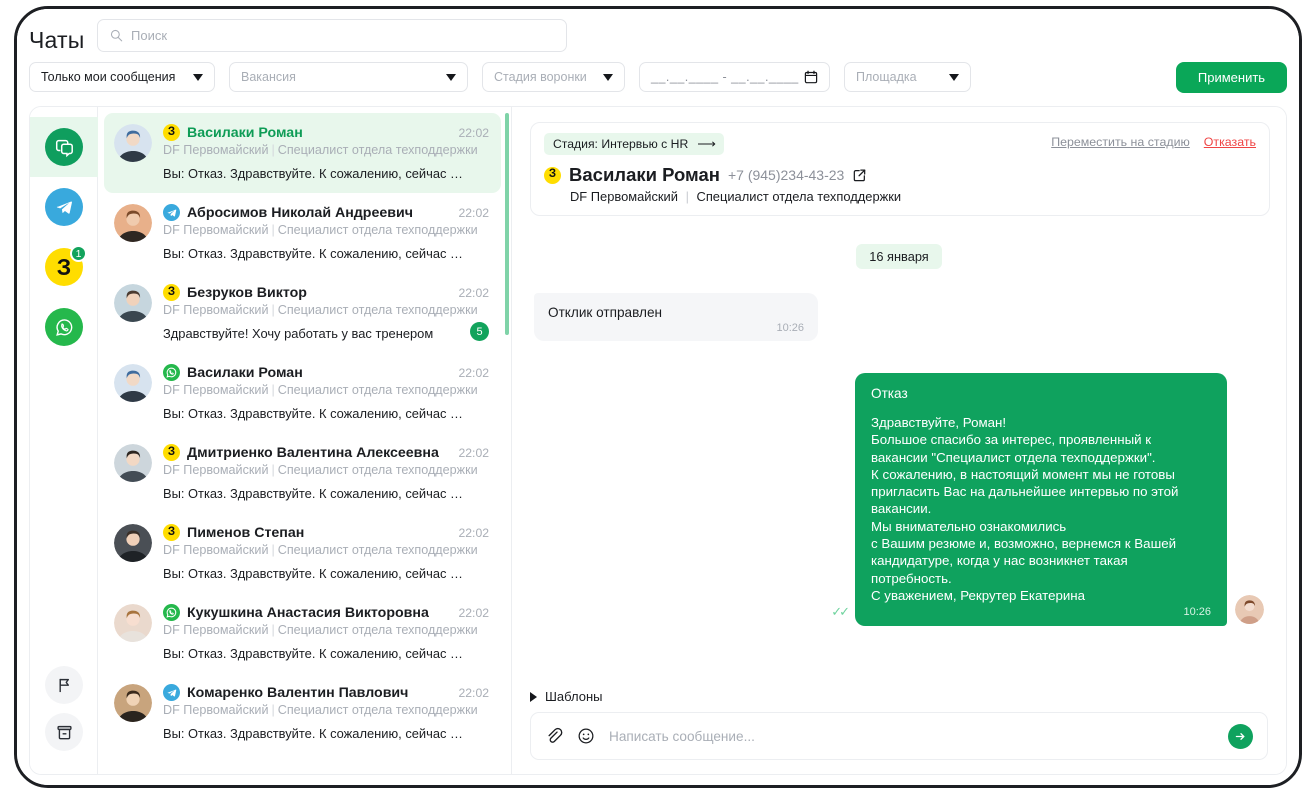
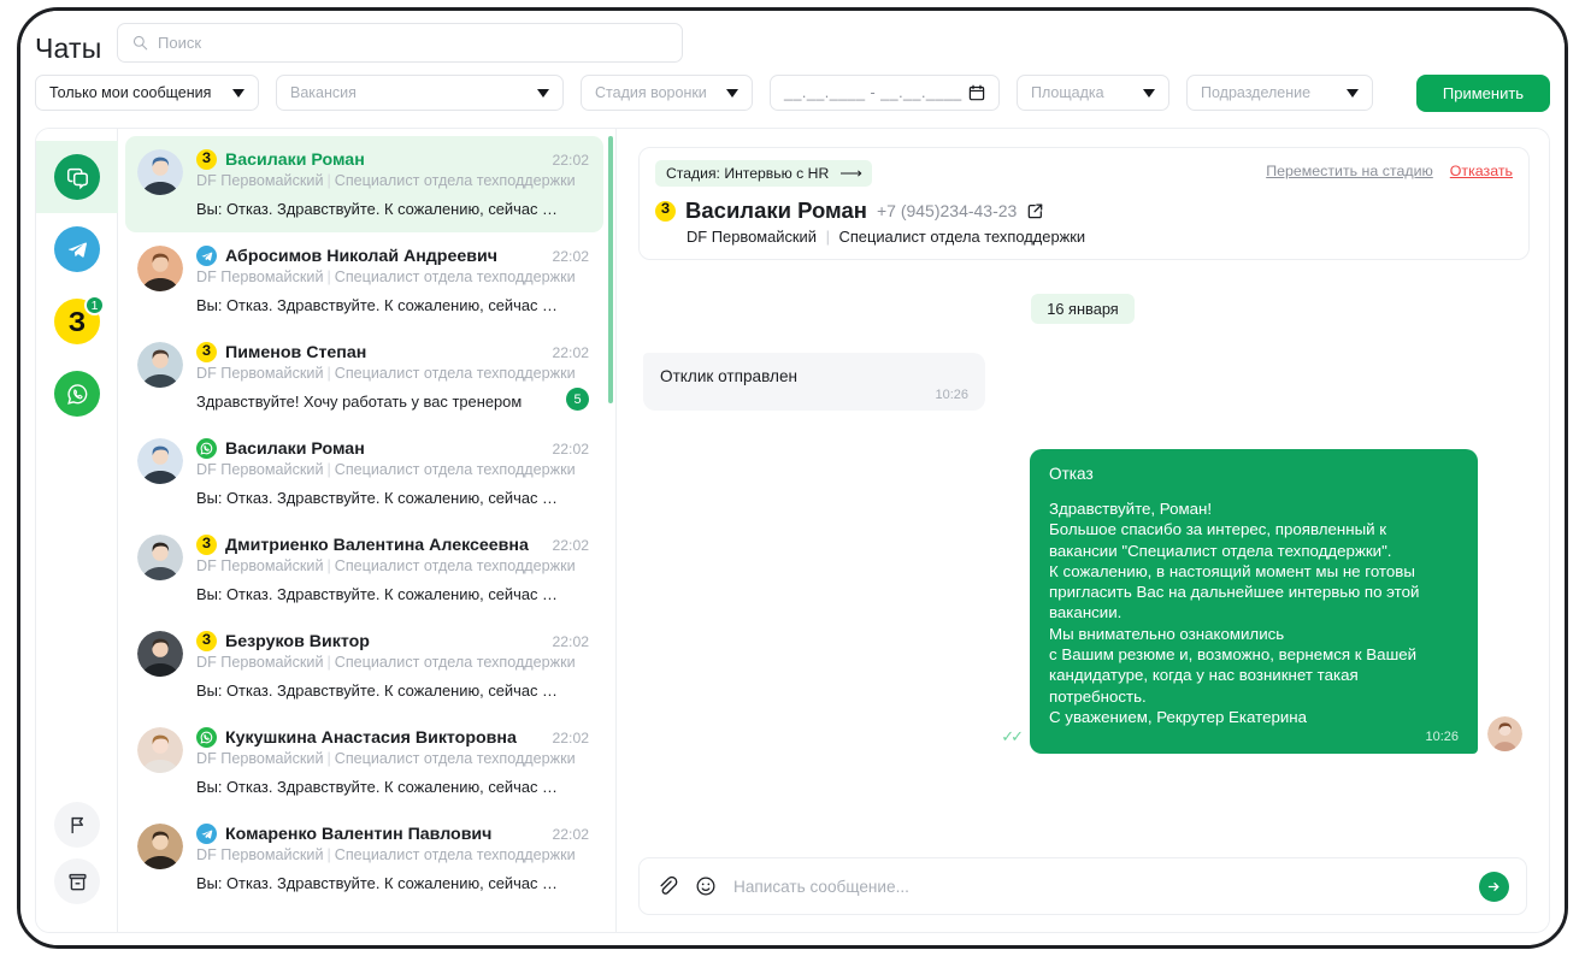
  Чаты
  Поиск
  Только мои сообщения
  Вакансия
  Стадия воронки
  __.__.____ - __.__.____
  Площадка
+ Подразделение
  Применить
  З
  1
  З
  Василаки Роман
  22:02
  DF Первомайский Специалист отдела техподдержки
  Вы: Отказ. Здравствуйте. К сожалению, сейчас м
  Абросимов Николай Андреевич
  22:02
  DF Первомайский | Специалист отдела техподдержки
  Вы: Отказ. Здравствуйте. К сожалению, сейчас м
  З
- Безруков Виктор
+ Пименов Степан
  22:02
  DF Первомайский | Специалист отдела техподдержки
  Здравствуйте! Хочу работать у вас тренером
  5
  Василаки Роман
  22:02
  DF Первомайский | Специалист отдела техподдержки
  Вы: Отказ. Здравствуйте. К сожалению, сейчас м
  З
  Дмитриенко Валентина Алексеевна
  22:02
  DF Первомайский | Специалист отдела техподдержки
  Вы: Отказ. Здравствуйте. К сожалению, сейчас м
  З
- Пименов Степан
+ Безруков Виктор
  22:02
  DF Первомайский | Специалист отдела техподдержки
  Вы: Отказ. Здравствуйте. К сожалению, сейчас м
  Кукушкина Анастасия Викторовна
  22:02
  DF Первомайский | Специалист отдела техподдержки
  Вы: Отказ. Здравствуйте. К сожалению, сейчас м
  Комаренко Валентин Павлович
  22:02
  DF Первомайский | Специалист отдела техподдержки
  Вы: Отказ. Здравствуйте. К сожалению, сейчас м
  Стадия: Интервью с HR
  ⟶
  Переместить на стадию
  Отказать
  З
  Василаки Роман
  +7 (945)234-43-23
  DF Первомайский | Специалист отдела техподдержки
  16 января
  Отклик отправлен
  10:26
  ✓✓
  Отказ
  Здравствуйте, Роман!
  Большое спасибо за интерес, проявленный к
  вакансии "Специалист отдела техподдержки".
  К сожалению, в настоящий момент мы не готовы
  пригласить Вас на дальнейшее интервью по этой
  вакансии.
  Мы внимательно ознакомились
  с Вашим резюме и, возможно, вернемся к Вашей
  кандидатуре, когда у нас возникнет такая
  потребность.
  С уважением, Рекрутер Екатерина
  10:26
- Шаблоны
  Написать сообщение...
